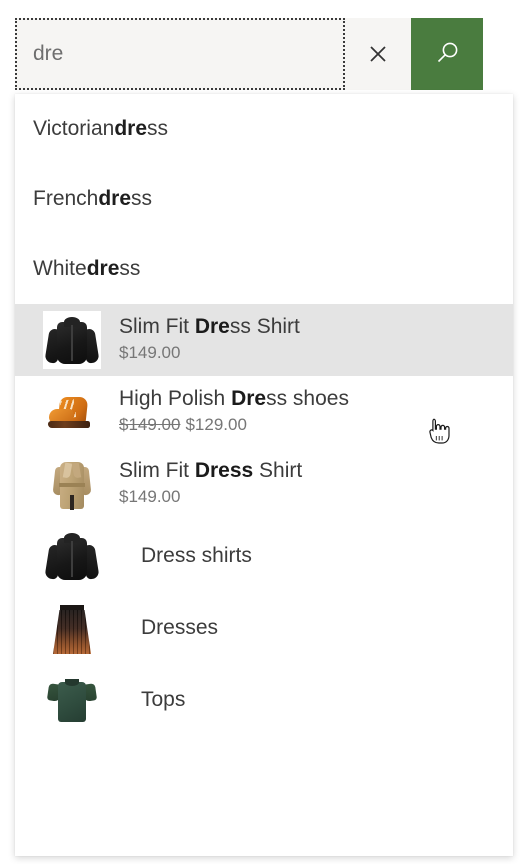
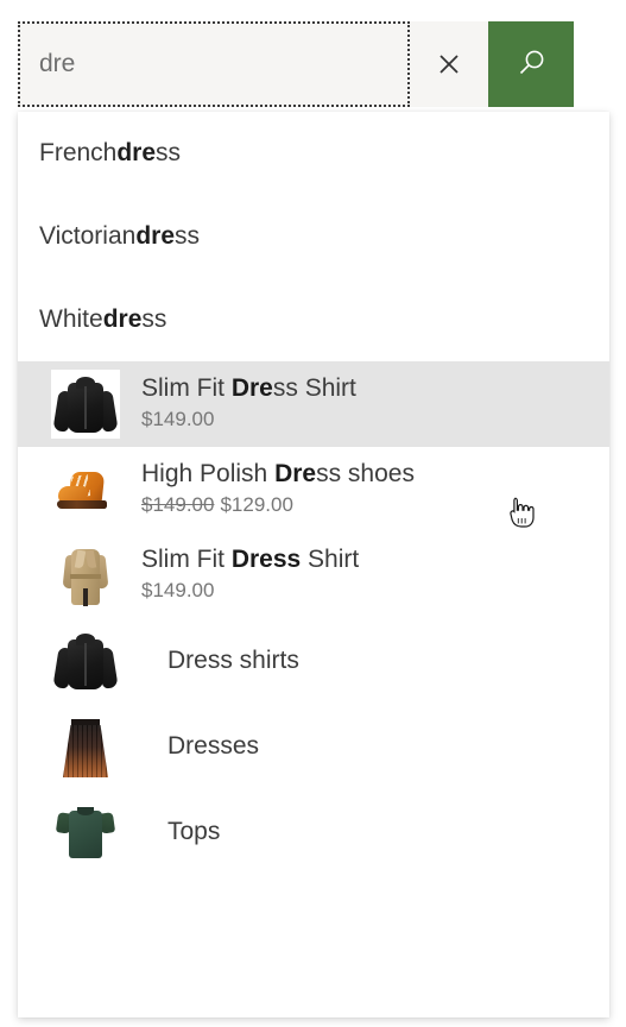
  dre
- Victorian
+ French
  dre
  ss
- French
+ Victorian
  dre
  ss
  White
  dre
  ss
  Slim Fit Dress Shirt
  $149.00
  High Polish Dress shoes
  $149.00 $129.00
  Slim Fit Dress Shirt
  $149.00
  Dress shirts
  Dresses
  Tops
